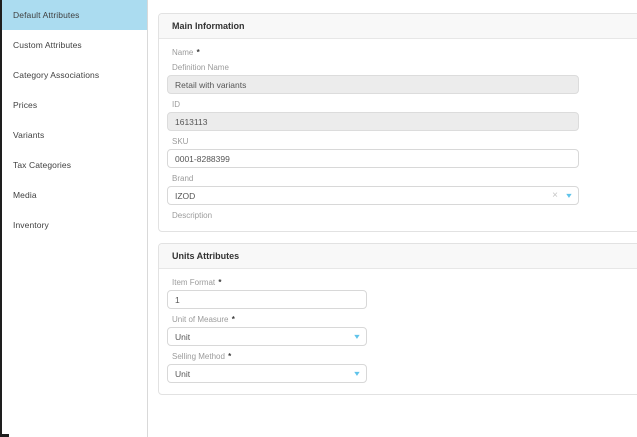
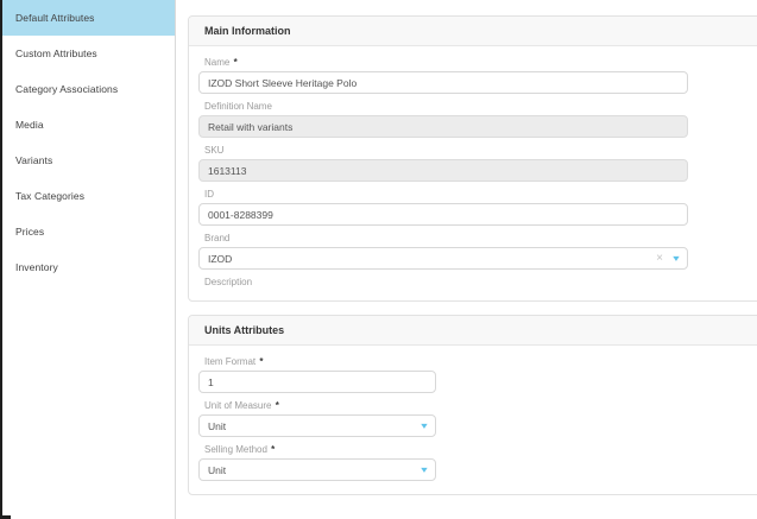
  Default Attributes
  Custom Attributes
  Category Associations
- Prices
+ Media
  Variants
  Tax Categories
- Media
+ Prices
  Inventory
  Main Information
  Name *
+ IZOD Short Sleeve Heritage Polo
  Definition Name
  Retail with variants
- ID
+ SKU
  1613113
- SKU
+ ID
  0001-8288399
  Brand
  IZOD
  ×
  ▾
  Description
  Units Attributes
  Item Format *
  1
  Unit of Measure *
  Unit
  ▾
  Selling Method *
  Unit
  ▾
